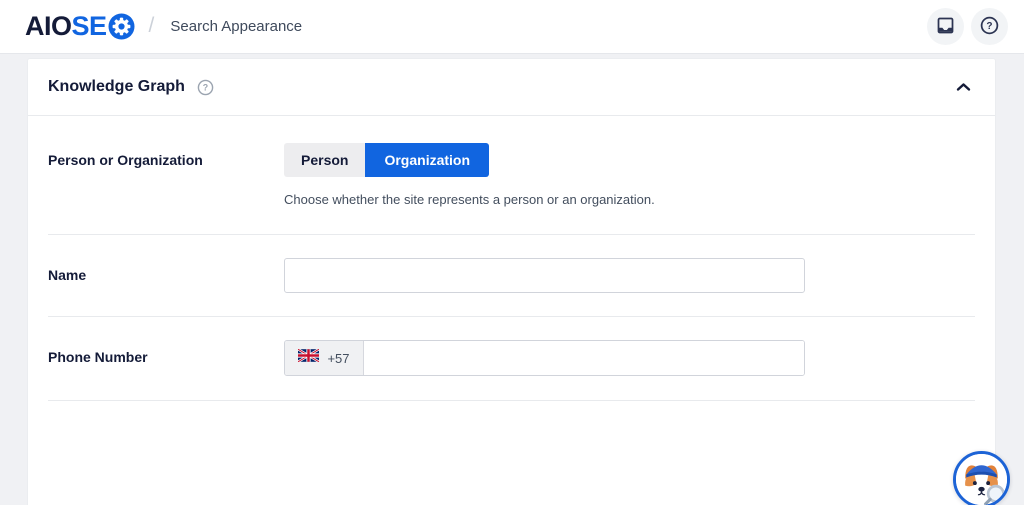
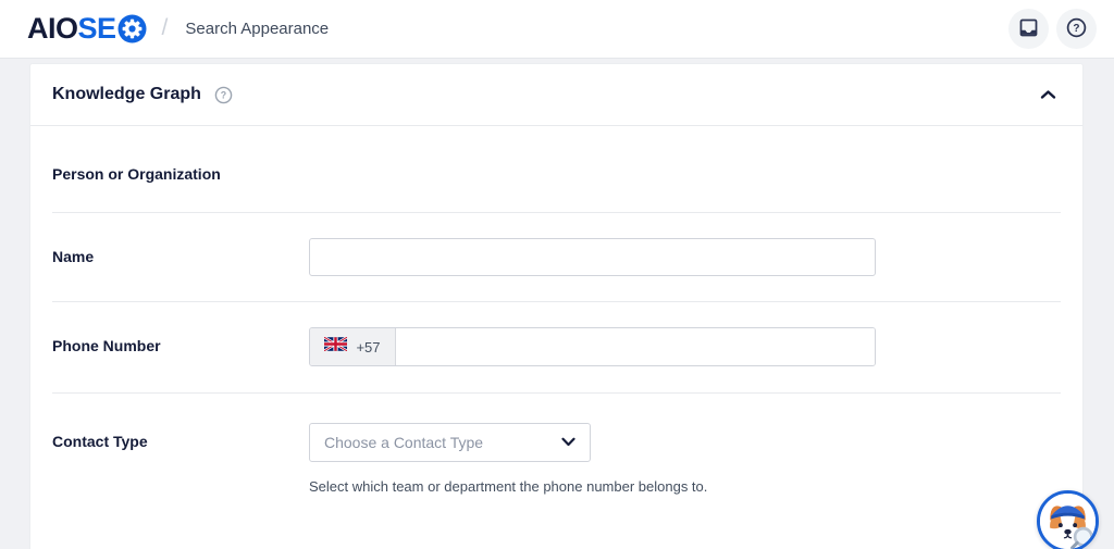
  AIO
  SE
  /
  Search Appearance
  ?
  Knowledge Graph
  ?
  Person or Organization
- Person
- Organization
- Choose whether the site represents a person or an organization.
  Name
  Phone Number
  +57
+ Contact Type
+ Choose a Contact Type
+ Select which team or department the phone number belongs to.
